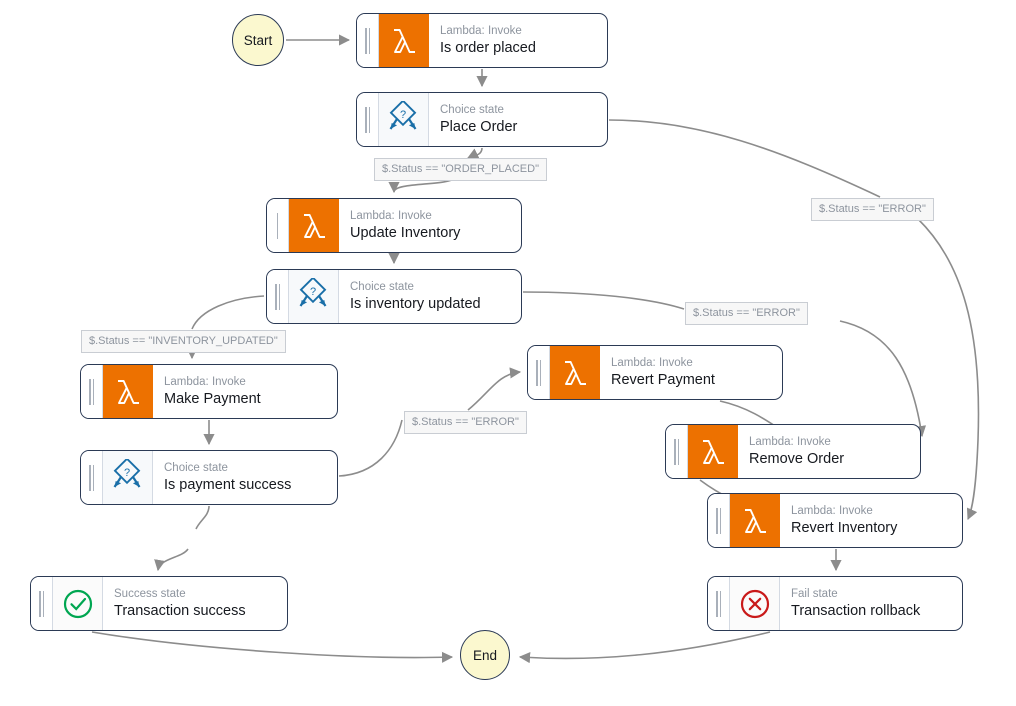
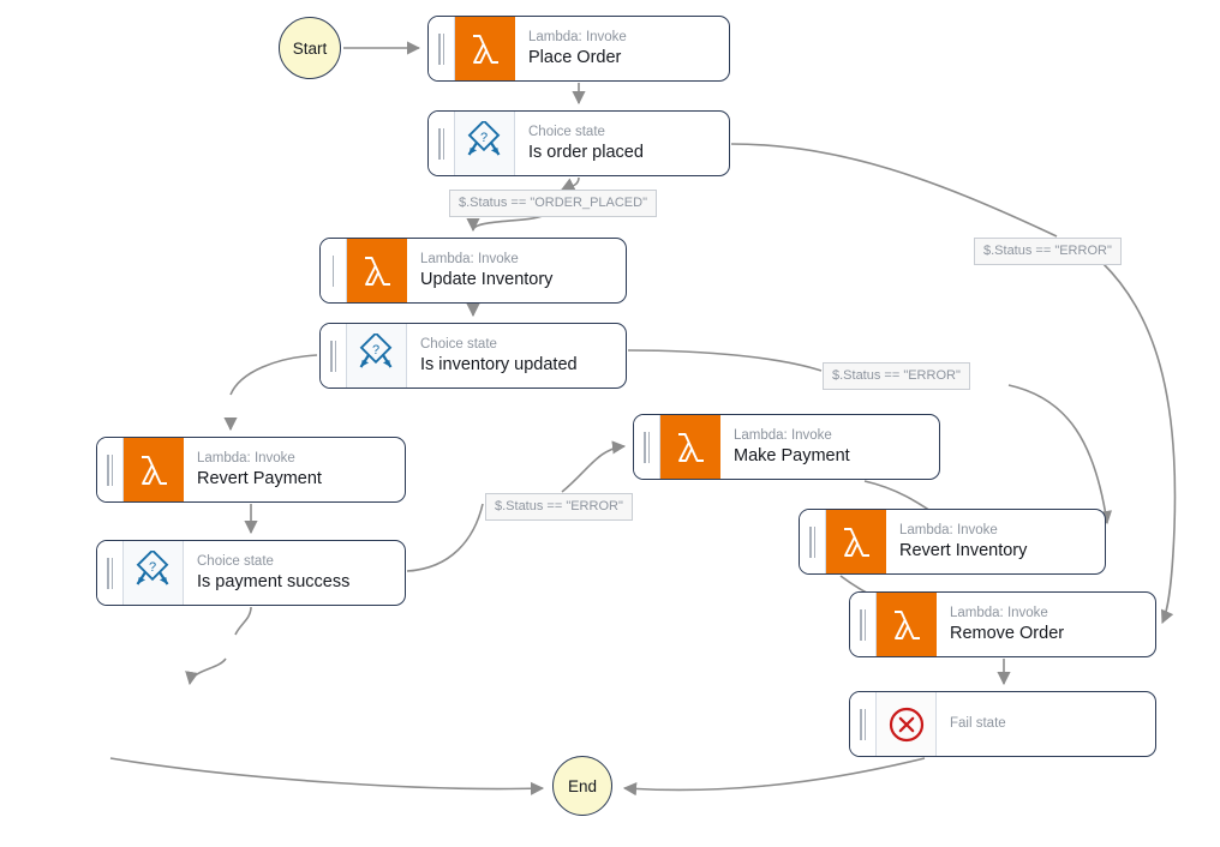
  Start
  End
  Lambda: Invoke
- Is order placed
+ Place Order
  ?
  Choice state
- Place Order
+ Is order placed
  Lambda: Invoke
  Update Inventory
  ?
  Choice state
  Is inventory updated
  Lambda: Invoke
- Make Payment
+ Revert Payment
  ?
  Choice state
  Is payment success
- Success state
- Transaction success
  Lambda: Invoke
- Revert Payment
+ Make Payment
  Lambda: Invoke
- Remove Order
+ Revert Inventory
  Lambda: Invoke
- Revert Inventory
+ Remove Order
  Fail state
- Transaction rollback
  $.Status == "ORDER_PLACED"
  $.Status == "ERROR"
- $.Status == "INVENTORY_UPDATED"
  $.Status == "ERROR"
  $.Status == "ERROR"
